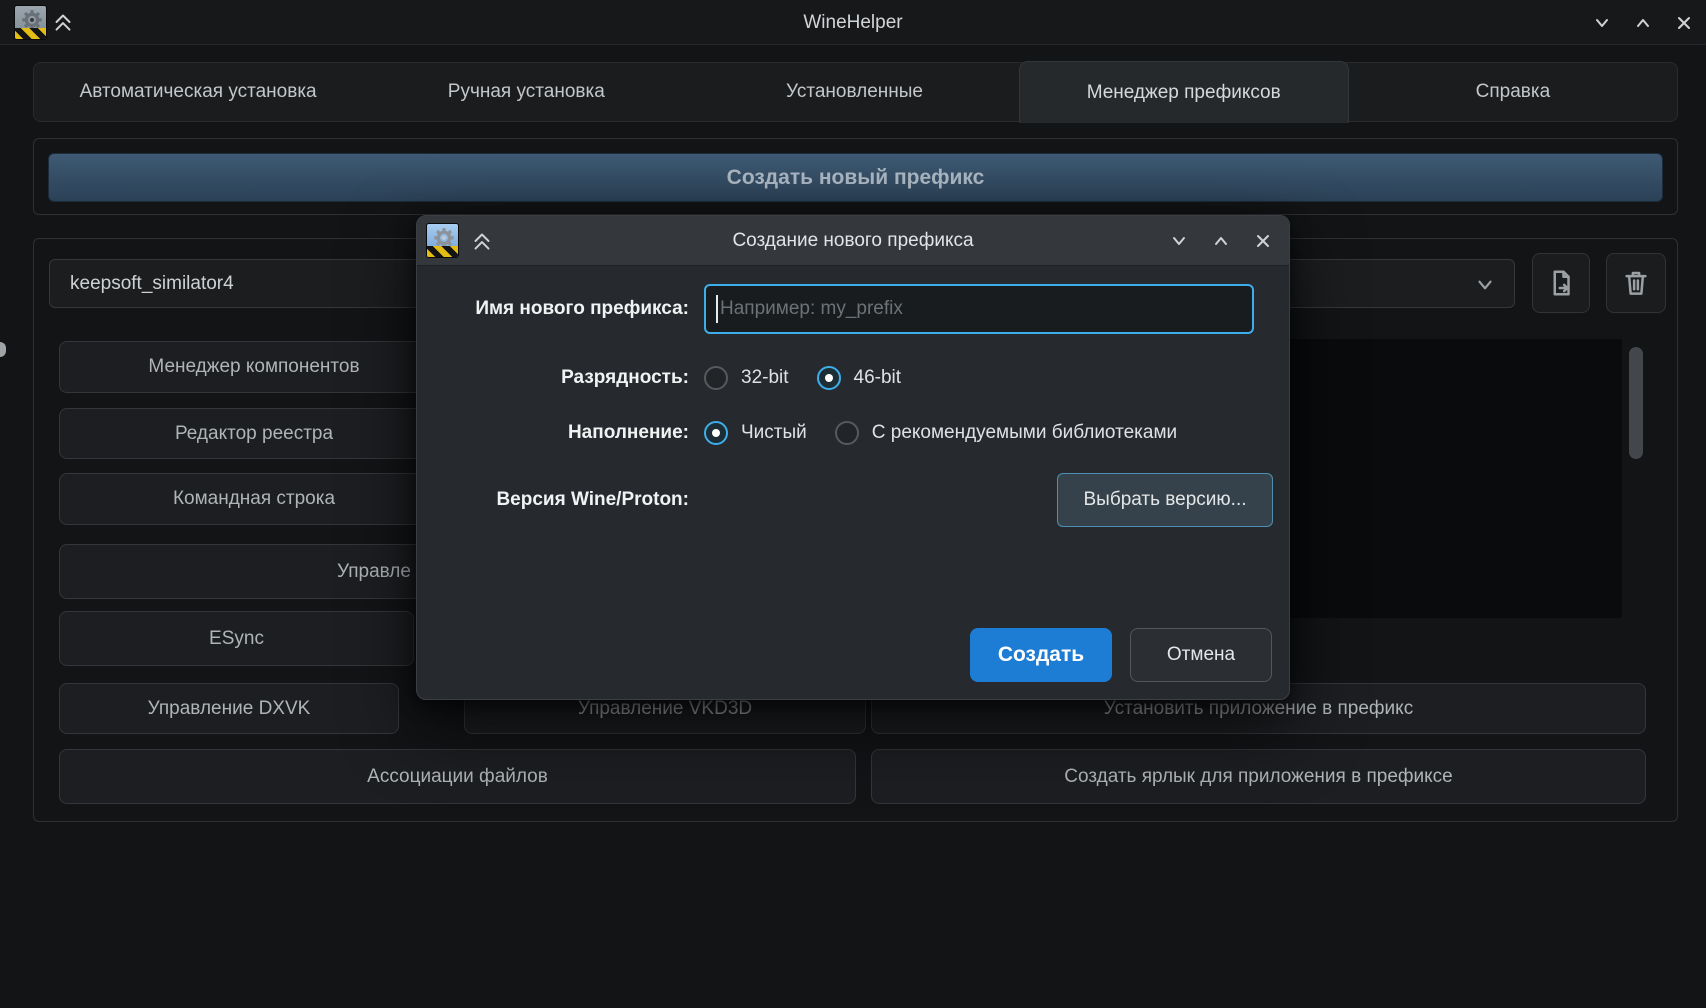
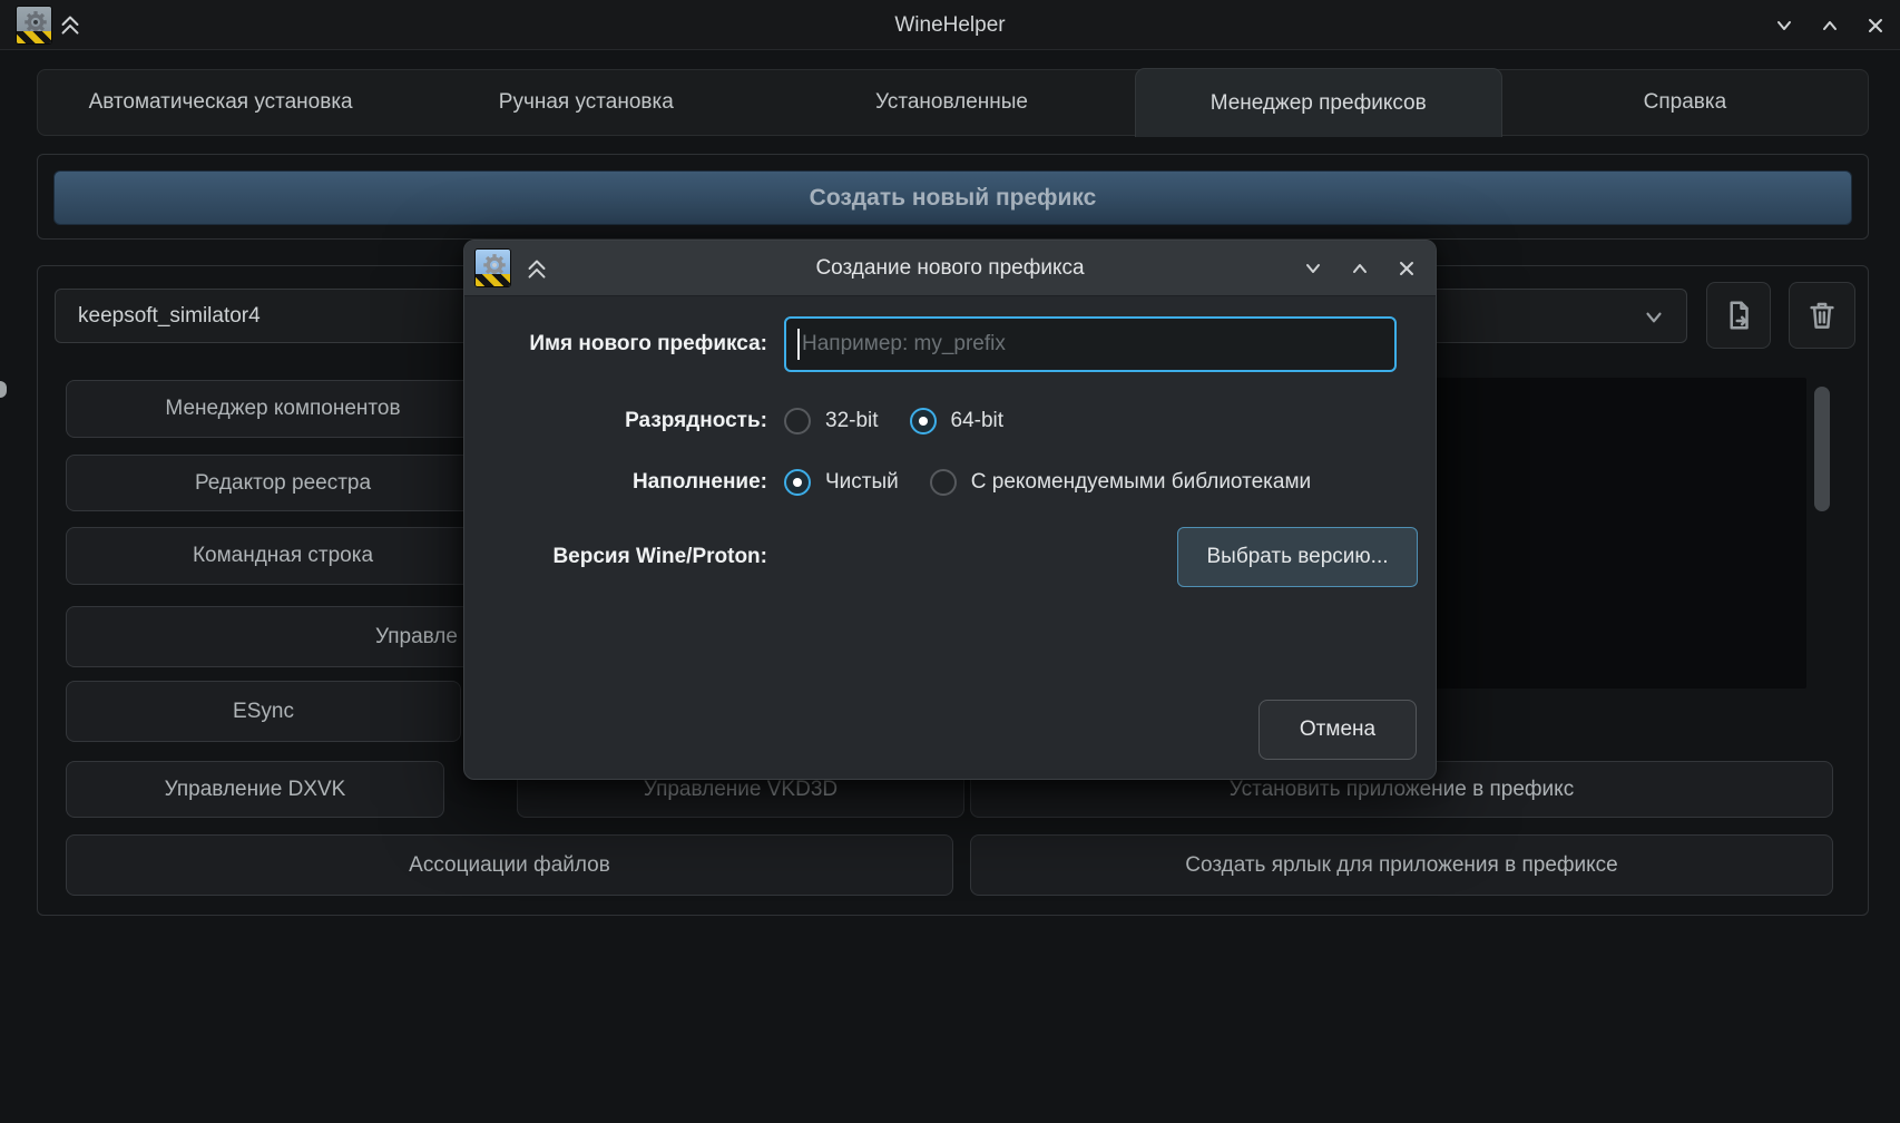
  WineHelper
  Автоматическая установка
  Ручная установка
  Установленные
  Менеджер префиксов
  Справка
  Создать новый префикс
  keepsoft_similator4
  Менеджер компонентов
  Редактор реестра
  Командная строка
  Управле
  ESync
  Управление DXVK
  Управление VKD3D
  Установить приложение в префикс
  Ассоциации файлов
  Создать ярлык для приложения в префиксе
  Создание нового префикса
  Имя нового префикса:
  Например: my_prefix
  Разрядность:
  32-bit
- 46-bit
+ 64-bit
  Наполнение:
  Чистый
  С рекомендуемыми библиотеками
  Версия Wine/Proton:
  Выбрать версию...
- Создать
  Отмена
